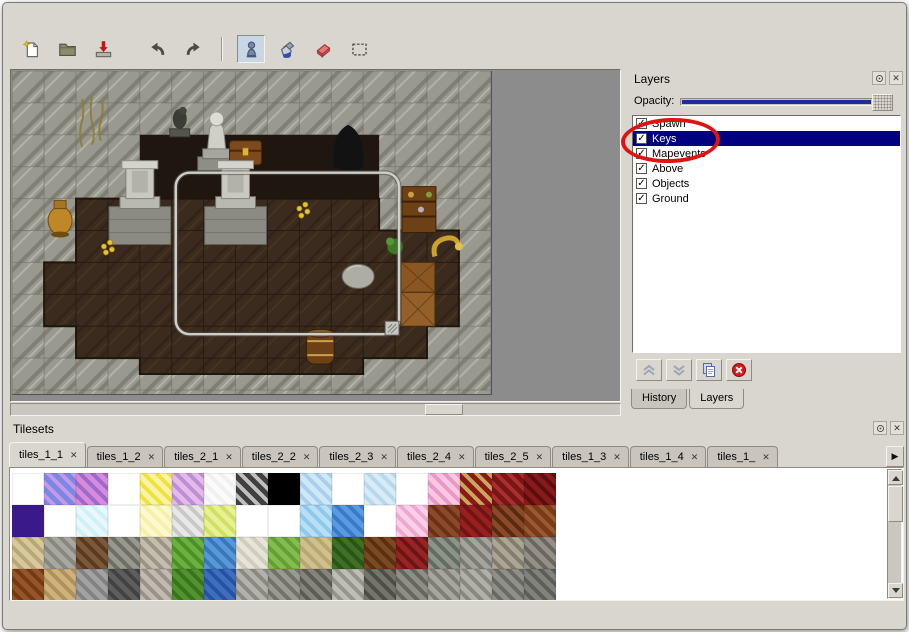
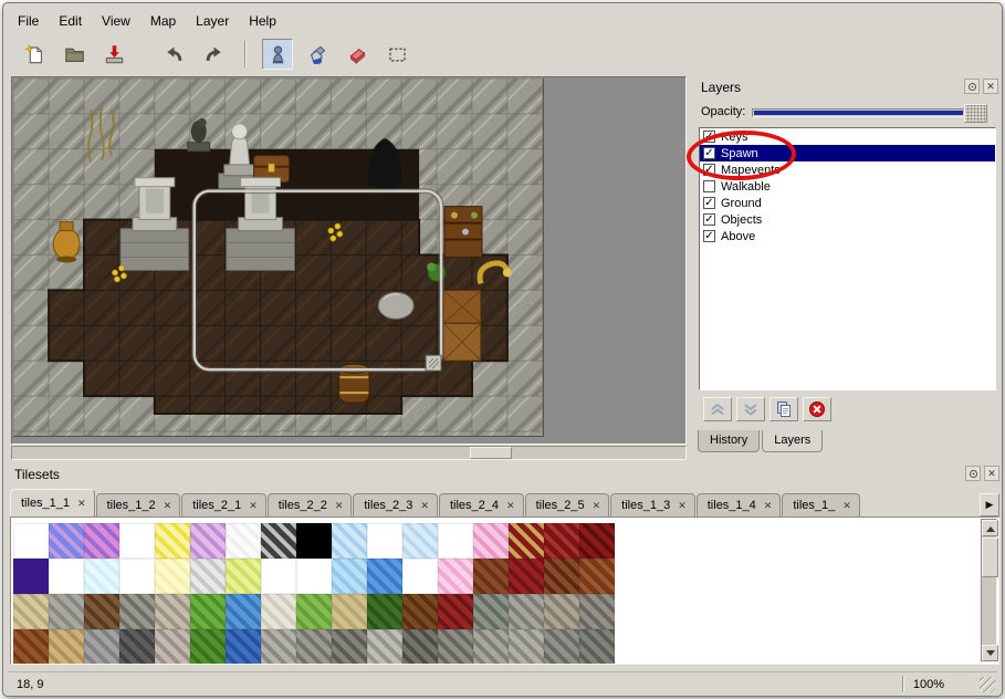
+ File
+ Edit
+ View
+ Map
+ Layer
+ Help
  Layers
  ✕
  Opacity:
  ✓
- Spawn
+ Keys
  ✓
- Keys
+ Spawn
  ✓
  Mapevents
+ Walkable
  ✓
- Above
+ Ground
  ✓
  Objects
  ✓
- Ground
+ Above
  History
  Layers
  Tilesets
  ✕
  tiles_1_1
  ✕
  tiles_1_2
  ✕
  tiles_2_1
  ✕
  tiles_2_2
  ✕
  tiles_2_3
  ✕
  tiles_2_4
  ✕
  tiles_2_5
  ✕
  tiles_1_3
  ✕
  tiles_1_4
  ✕
  tiles_1_
  ✕
  ▶
+ 18, 9
+ 100%
